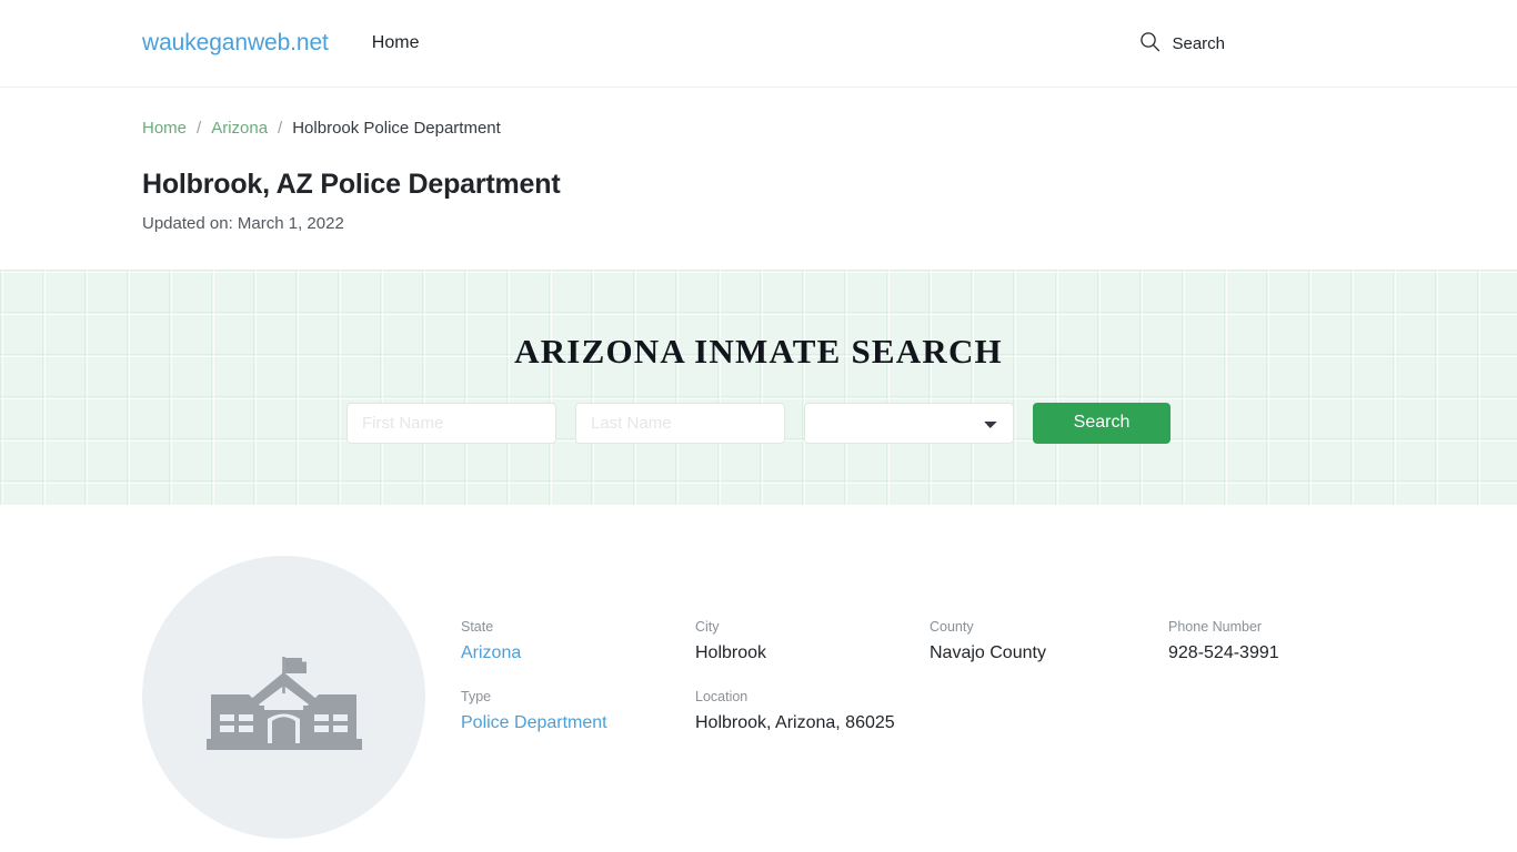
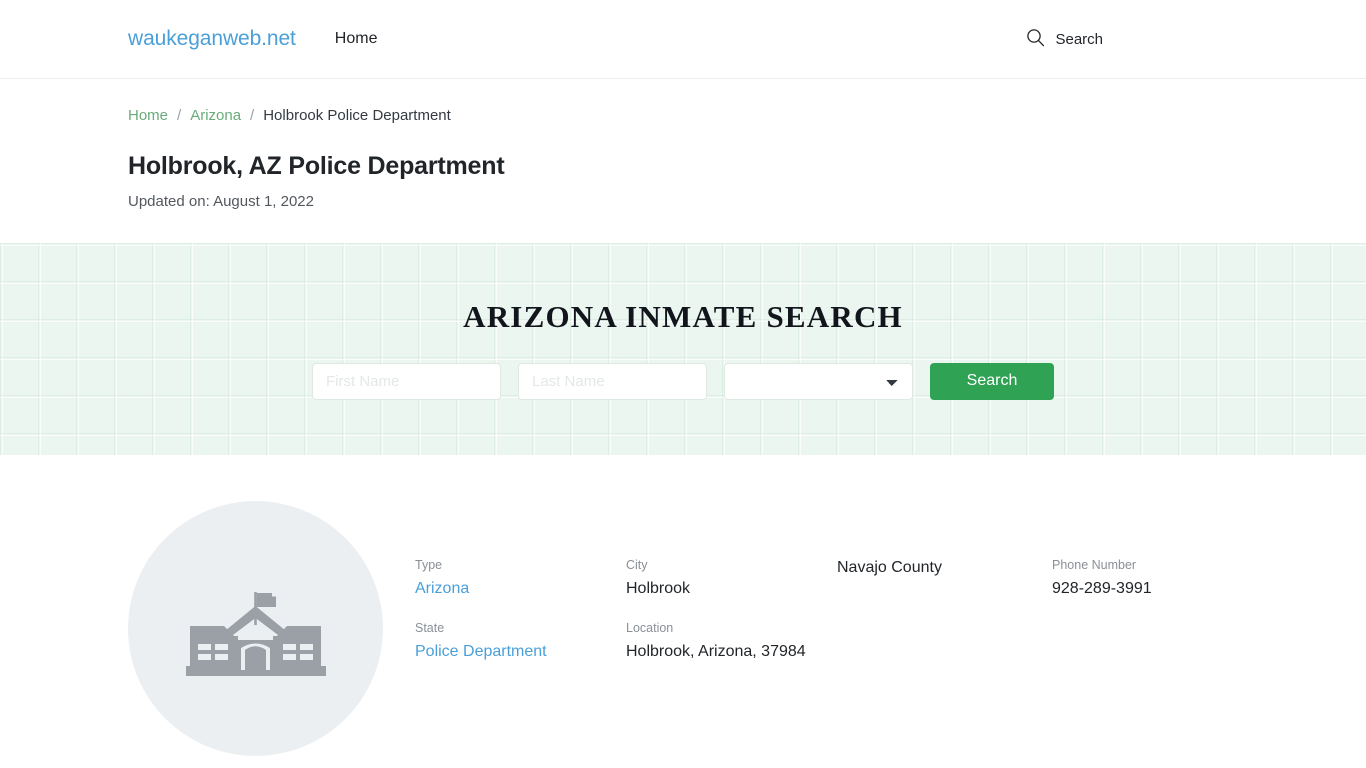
  waukeganweb.net
  Home
  Search
  Home
  /
  Arizona
  /
  Holbrook Police Department
  Holbrook, AZ Police Department
- Updated on: March 1, 2022
+ Updated on: August 1, 2022
  ARIZONA INMATE SEARCH
  First Name
  Last Name
  Search
- State
+ Type
  Arizona
  City
  Holbrook
- County
  Navajo County
  Phone Number
- 928-524-3991
+ 928-289-3991
- Type
+ State
  Police Department
  Location
- Holbrook, Arizona, 86025
+ Holbrook, Arizona, 37984
